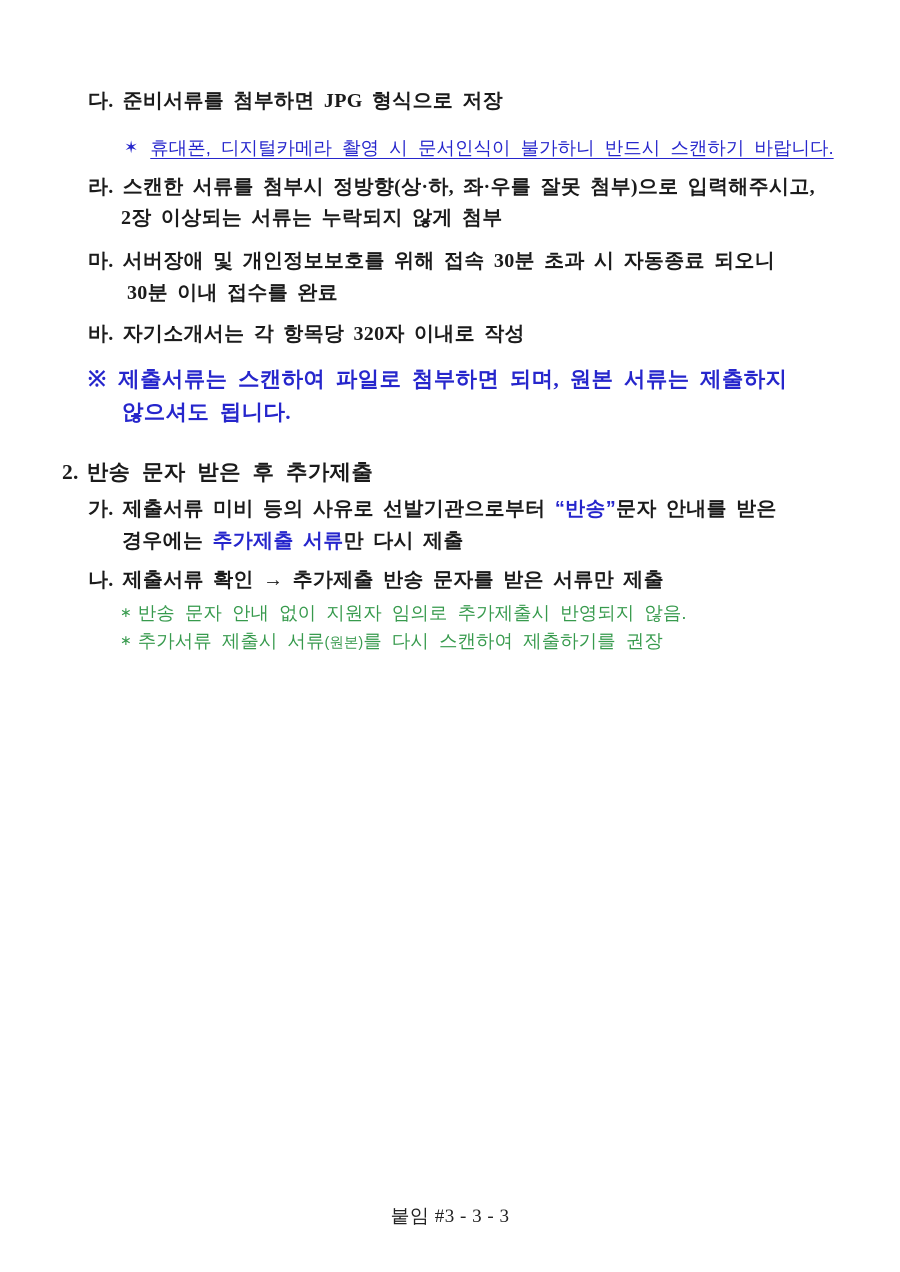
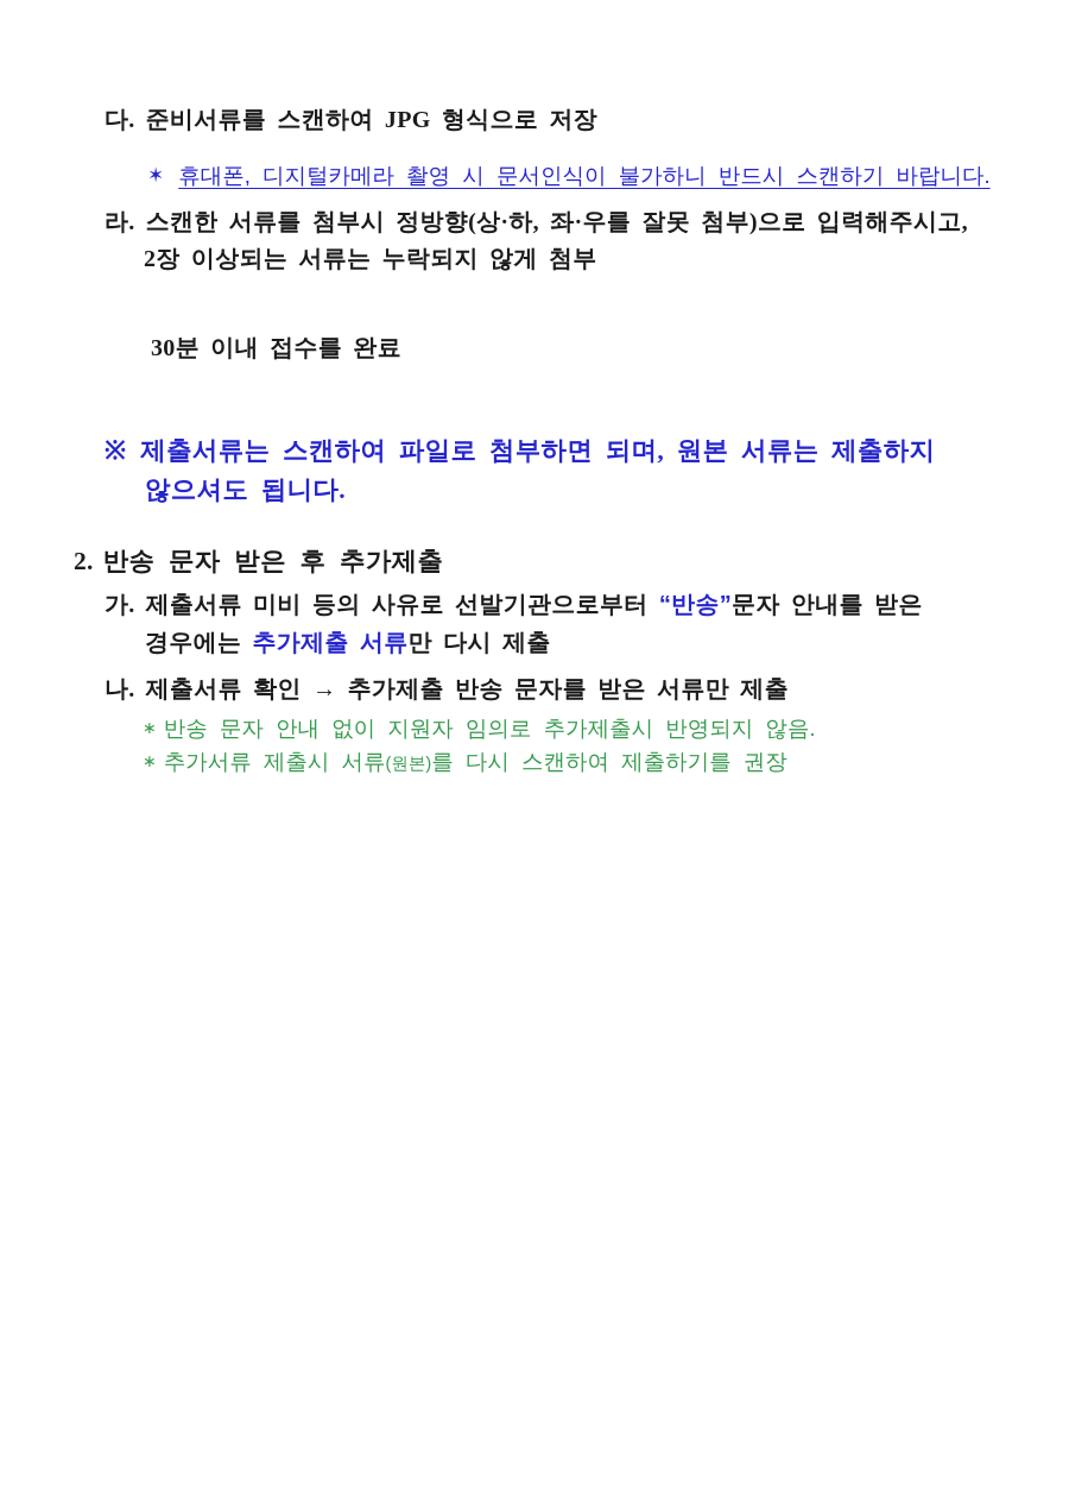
- 다. 준비서류를 첨부하면 JPG 형식으로 저장
+ 다. 준비서류를 스캔하여 JPG 형식으로 저장
  ✶ 휴대폰, 디지털카메라 촬영 시 문서인식이 불가하니 반드시 스캔하기 바랍니다.
  라. 스캔한 서류를 첨부시 정방향(상·하, 좌·우를 잘못 첨부)으로 입력해주시고,
  2장 이상되는 서류는 누락되지 않게 첨부
- 마. 서버장애 및 개인정보보호를 위해 접속 30분 초과 시 자동종료 되오니
  30분 이내 접수를 완료
- 바. 자기소개서는 각 항목당 320자 이내로 작성
  ※ 제출서류는 스캔하여 파일로 첨부하면 되며, 원본 서류는 제출하지
  않으셔도 됩니다.
  2. 반송 문자 받은 후 추가제출
  가. 제출서류 미비 등의 사유로 선발기관으로부터 “반송”문자 안내를 받은
  경우에는 추가제출 서류만 다시 제출
  나. 제출서류 확인 → 추가제출 반송 문자를 받은 서류만 제출
  ∗ 반송 문자 안내 없이 지원자 임의로 추가제출시 반영되지 않음.
  ∗ 추가서류 제출시 서류(원본)를 다시 스캔하여 제출하기를 권장
- 붙임 #3 - 3 - 3
